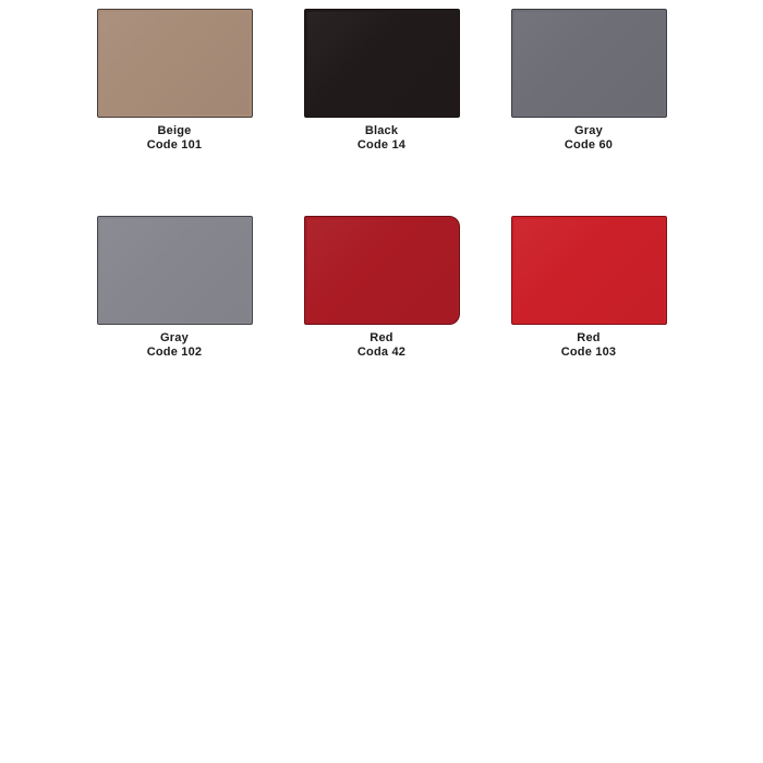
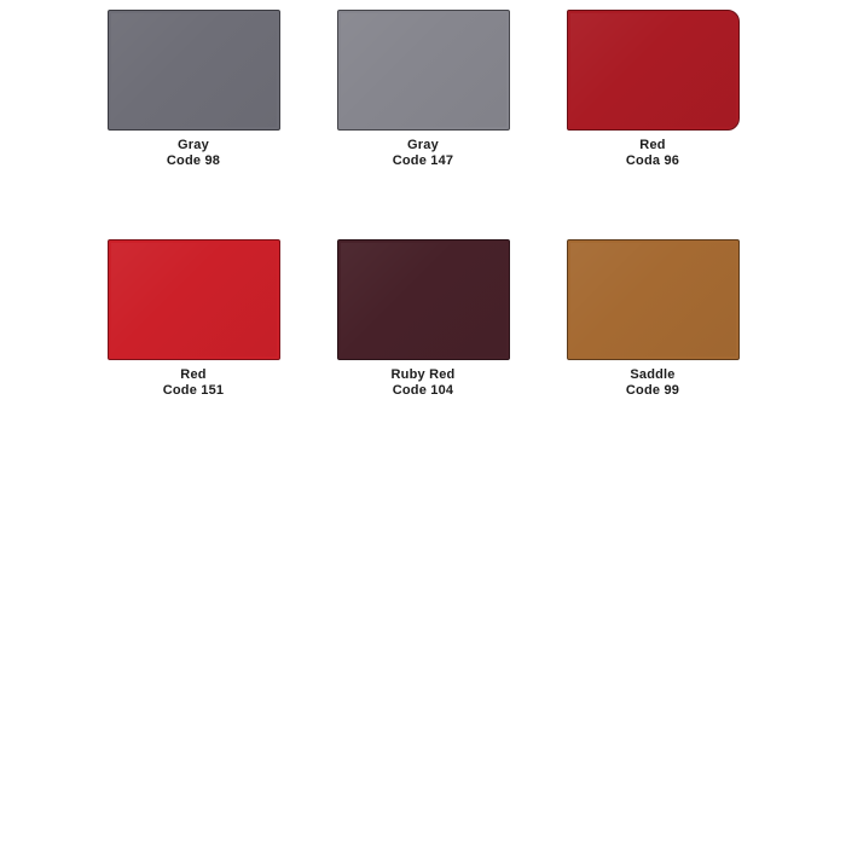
- Beige
- Code 101
- Black
- Code 14
  Gray
- Code 60
+ Code 98
  Gray
- Code 102
+ Code 147
  Red
- Coda 42
+ Coda 96
  Red
- Code 103
+ Code 151
+ Ruby Red
+ Code 104
+ Saddle
+ Code 99
